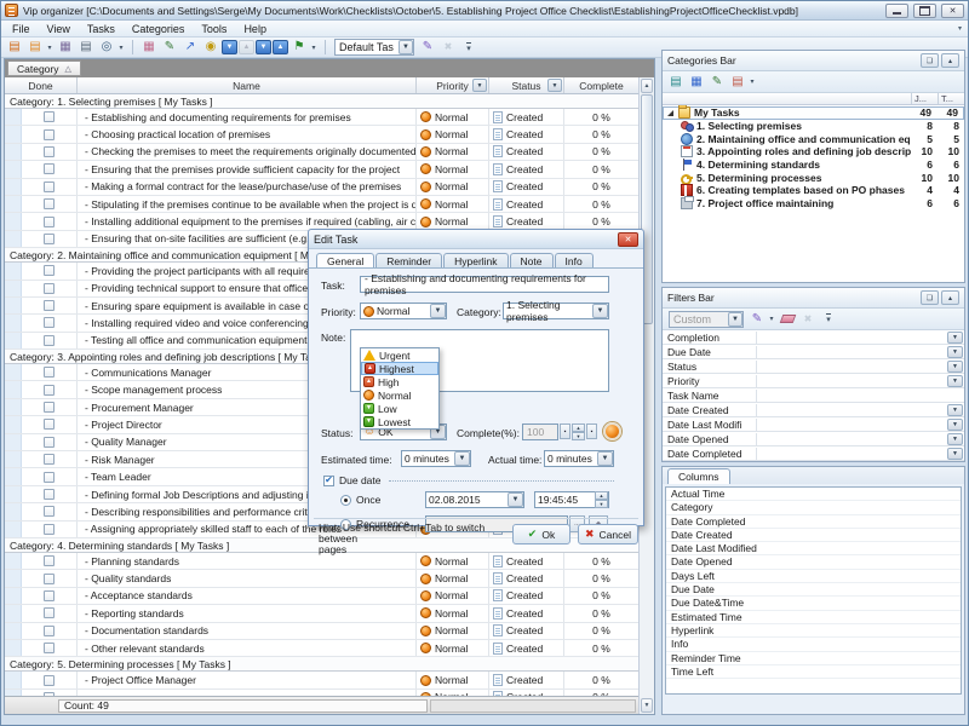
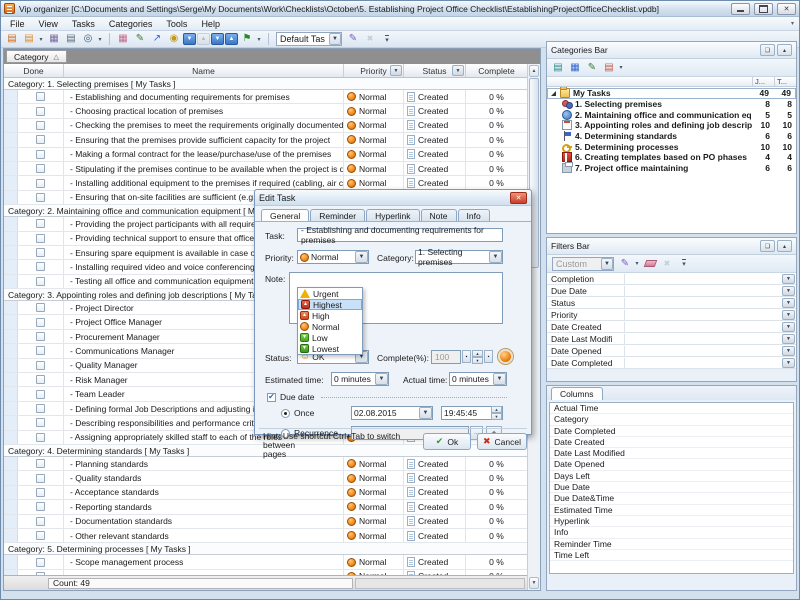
  Vip organizer [C:\Documents and Settings\Serge\My Documents\Work\Checklists\October\5. Establishing Project Office Checklist\EstablishingProjectOfficeChecklist.vpdb]
  File
  View
  Tasks
  Categories
  Tools
  Help
  Default Tas
  Category
  Done
  Name
  Priority
  Status
  Complete
  Category: 1. Selecting premises [ My Tasks ]
  - Establishing and documenting requirements for premises
  Normal
  Created
  0 %
  - Choosing practical location of premises
  Normal
  Created
  0 %
  - Checking the premises to meet the requirements originally documented
  Normal
  Created
  0 %
  - Ensuring that the premises provide sufficient capacity for the project
  Normal
  Created
  0 %
  - Making a formal contract for the lease/purchase/use of the premises
  Normal
  Created
  0 %
  - Stipulating if the premises continue to be available when the project is d
  Normal
  Created
  0 %
  - Installing additional equipment to the premises if required (cabling, air c
  Normal
  Created
  0 %
  - Ensuring that on-site facilities are sufficient (e.g
  Category: 2. Maintaining office and communication equipment [ M
  - Providing the project participants with all requir
  - Providing technical support to ensure that office
  - Ensuring spare equipment is available in case o
  - Installing required video and voice conferencing
  - Testing all office and communication equipment
  Category: 3. Appointing roles and defining job descriptions [ My T
- - Communications Manager
+ - Project Director
- - Scope management process
+ - Project Office Manager
  - Procurement Manager
- - Project Director
+ - Communications Manager
  - Quality Manager
  - Risk Manager
  - Team Leader
  - Defining formal Job Descriptions and adjusting
  - Describing responsibilities and performance crit
  - Assigning appropriately skilled staff to each of the roles
  Category: 4. Determining standards [ My Tasks ]
  - Planning standards
  Normal
  Created
  0 %
  - Quality standards
  Normal
  Created
  0 %
  - Acceptance standards
  Normal
  Created
  0 %
  - Reporting standards
  Normal
  Created
  0 %
  - Documentation standards
  Normal
  Created
  0 %
  - Other relevant standards
  Normal
  Created
  0 %
  Category: 5. Determining processes [ My Tasks ]
- - Project Office Manager
+ - Scope management process
  Normal
  Created
  0 %
  Count: 49
  Categories Bar
  J...
  T...
  My Tasks
  49
  49
  1. Selecting premises
  8
  8
  2. Maintaining office and communication eq
  5
  5
  3. Appointing roles and defining job descrip
  10
  10
  4. Determining standards
  6
  6
  5. Determining processes
  10
  10
  6. Creating templates based on PO phases
  4
  4
  7. Project office maintaining
  6
  6
  Filters Bar
  Custom
  Completion
  Due Date
  Status
  Priority
- Task Name
  Date Created
  Date Last Modifi
  Date Opened
  Date Completed
  Columns
  Actual Time
  Category
  Date Completed
  Date Created
  Date Last Modified
  Date Opened
  Days Left
  Due Date
  Due Date&Time
  Estimated Time
  Hyperlink
  Info
  Reminder Time
  Time Left
  Edit Task
  General
  Reminder
  Hyperlink
  Note
  Info
  Task:
  - Establishing and documenting requirements for premises
  Priority:
  Normal
  Category:
  1. Selecting premises
  Note:
  Urgent
  Highest
  High
  Normal
  Low
  Lowest
  Status:
  ☺
  OK
  Complete(%):
  100
  Estimated time:
  0 minutes
  Actual time:
  0 minutes
  ✔
  Due date
  Once
  02.08.2015
  19:45:45
  Recurrence
  .
  Hint: Use shortcut Ctrl+Tab to switch between
  pages
  ✔
  Ok
  ✖
  Cancel
